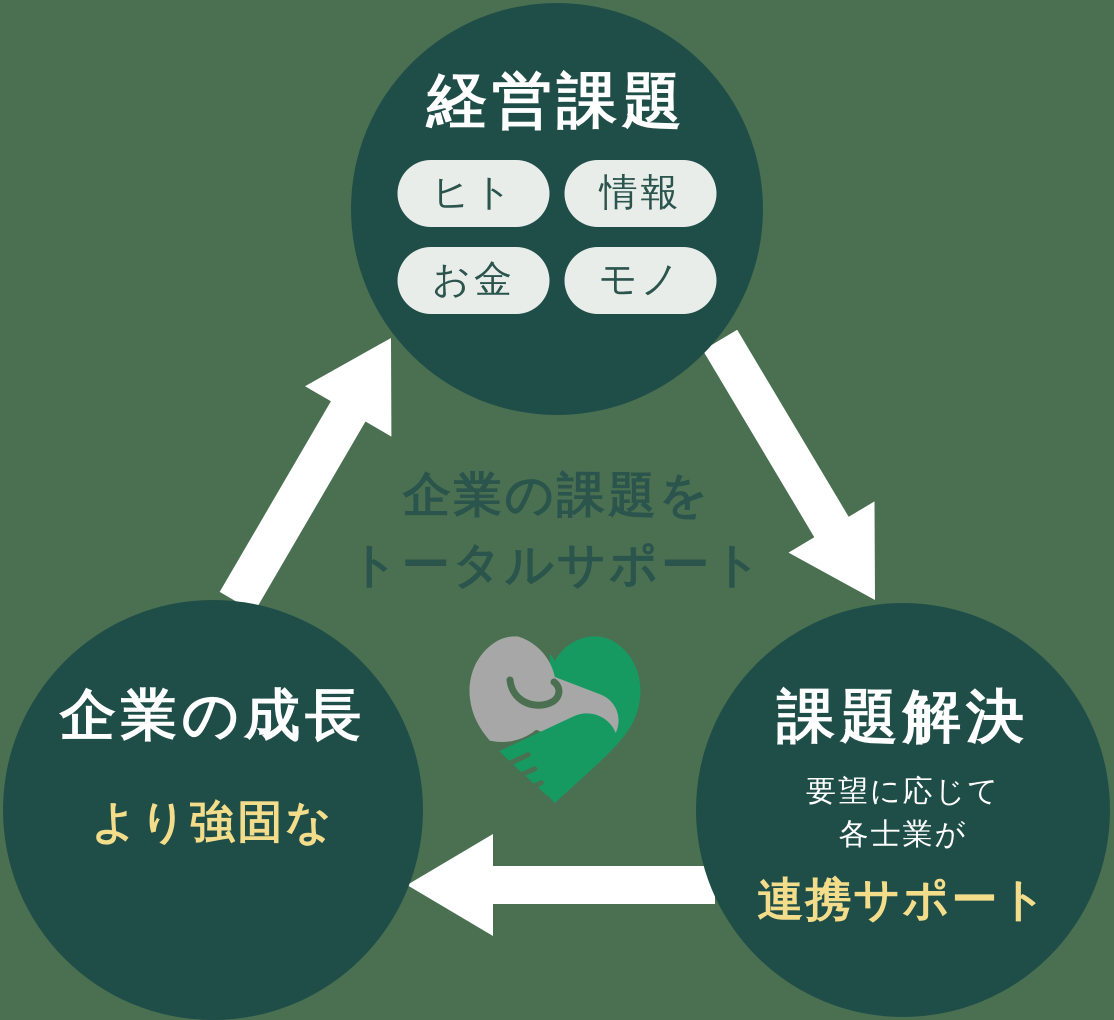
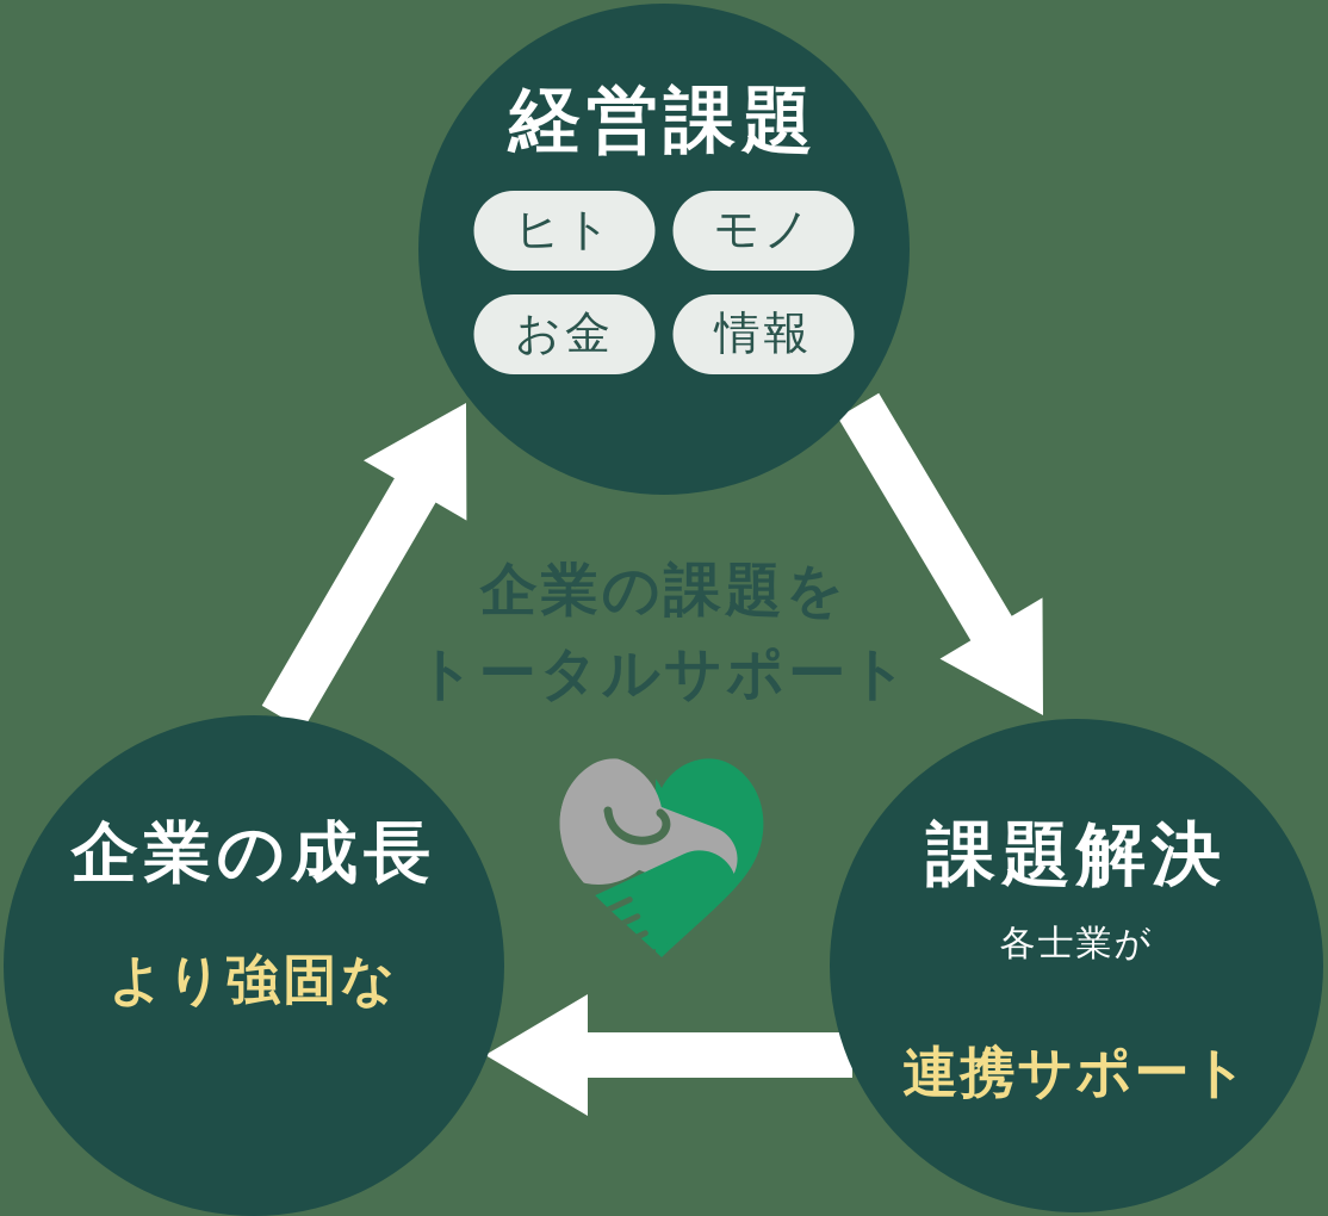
  企業の課題を
  トータルサポート
  経営課題
  ヒト
- 情報
+ モノ
  お金
- モノ
+ 情報
  企業の成長
  より強固な
  課題解決
- 要望に応じて
  各士業が
  連携サポート
